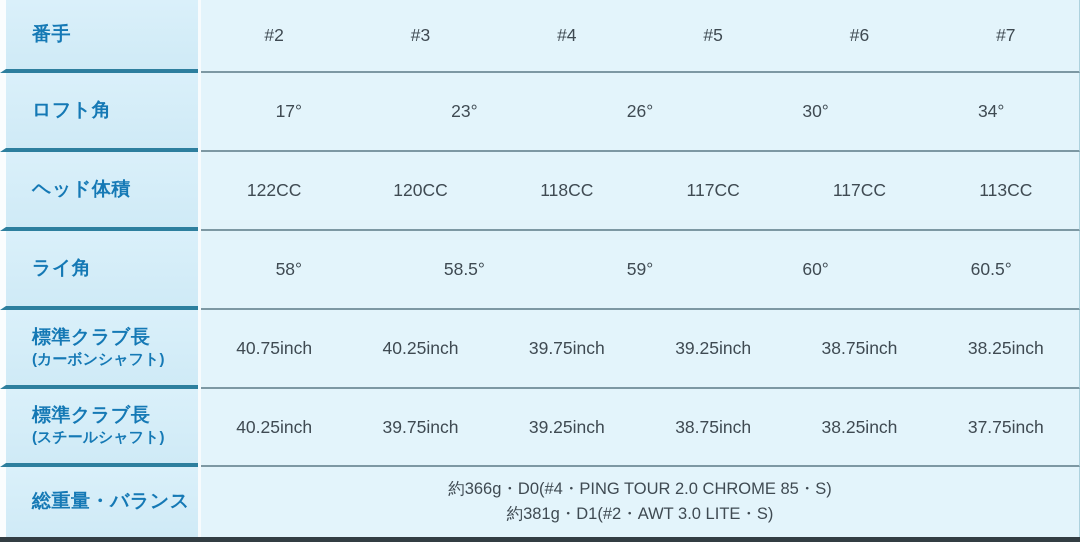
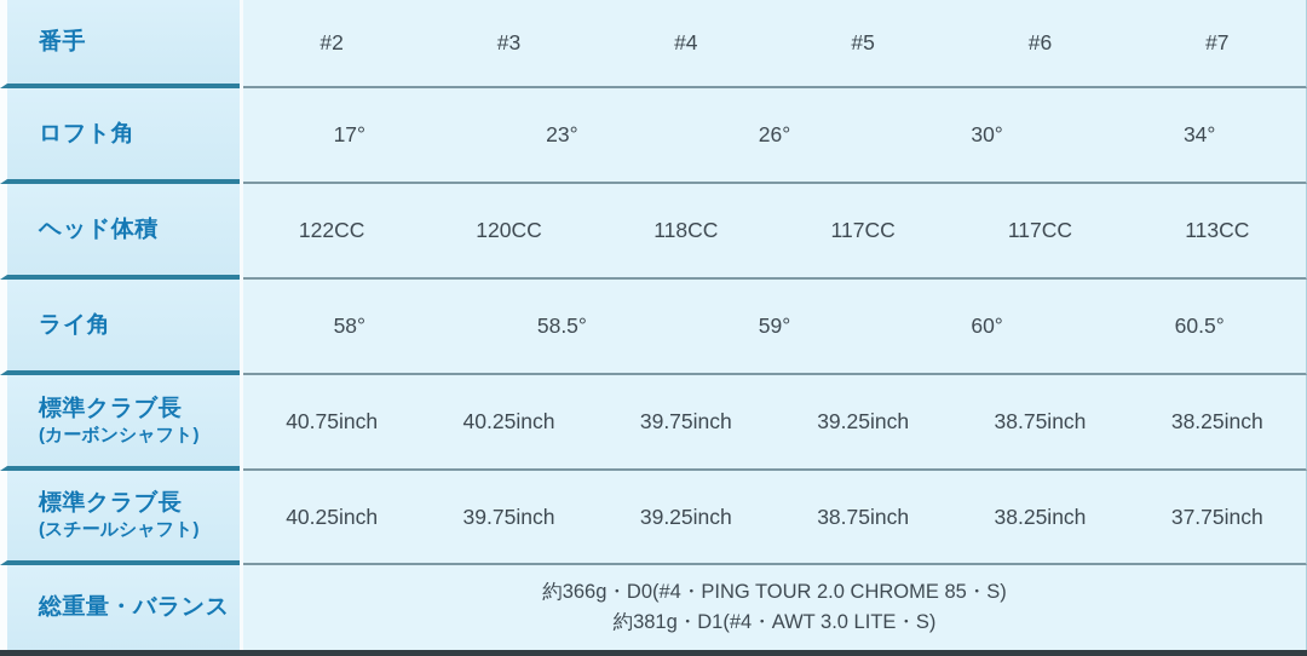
  番手
  #2
  #3
  #4
  #5
  #6
  #7
  ロフト角
  17°
  23°
  26°
  30°
  34°
  ヘッド体積
  122CC
  120CC
  118CC
  117CC
  117CC
  113CC
  ライ角
  58°
  58.5°
  59°
  60°
  60.5°
  標準クラブ長
  (カーボンシャフト)
  40.75inch
  40.25inch
  39.75inch
  39.25inch
  38.75inch
  38.25inch
  標準クラブ長
  (スチールシャフト)
  40.25inch
  39.75inch
  39.25inch
  38.75inch
  38.25inch
  37.75inch
  総重量・バランス
  約366g・D0(#4・PING TOUR 2.0 CHROME 85・S)
- 約381g・D1(#2・AWT 3.0 LITE・S)
+ 約381g・D1(#4・AWT 3.0 LITE・S)
